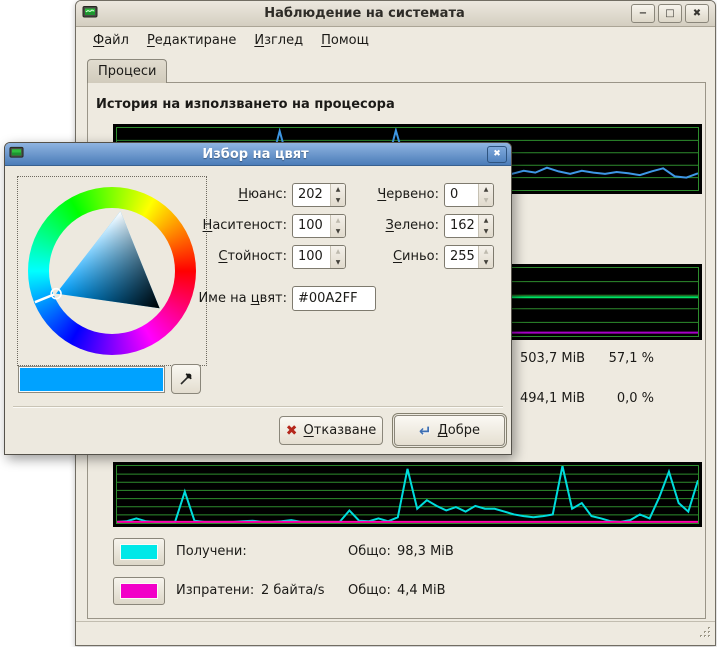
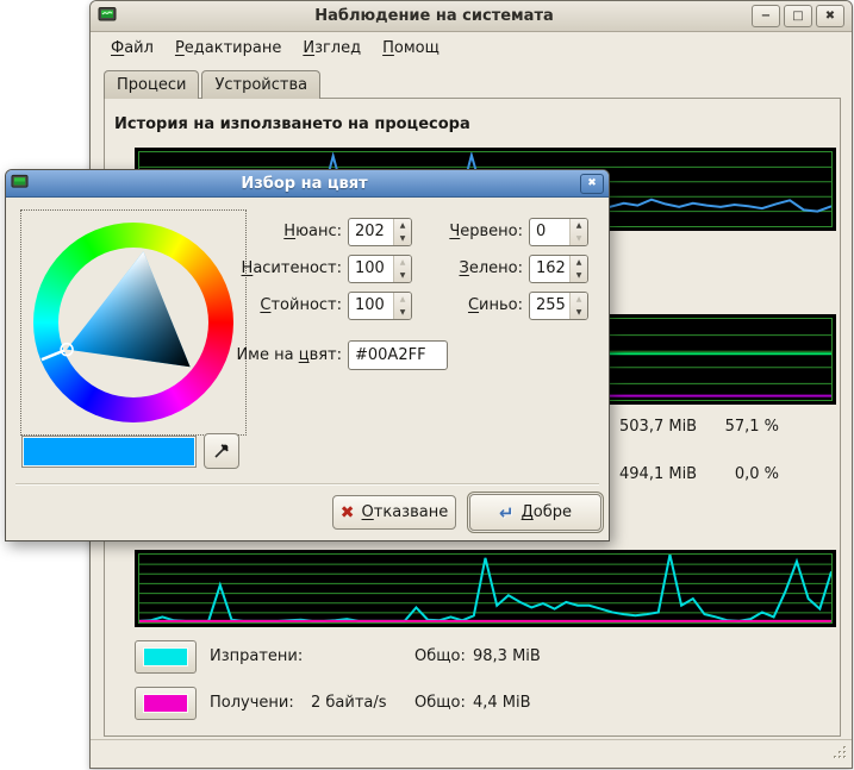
  Наблюдение на системата
  −
  □
  ✖
  Файл
  Редактиране
  Изглед
  Помощ
  Процеси
+ Устройства
  История на използването на процесора
  503,7 MiB
  57,1 %
  494,1 MiB
  0,0 %
- Получени:
+ Изпратени:
  Общо:
  98,3 MiB
- Изпратени:
+ Получени:
  2 байта/s
  Общо:
  4,4 MiB
  Избор на цвят
  ✖
  Нюанс:
  202
  Наситеност:
  100
  Стойност:
  100
  Червено:
  0
  Зелено:
  162
  Синьо:
  255
  Име на цвят:
  #00A2FF
  ✖
  Отказване
  ↵
  Добре
